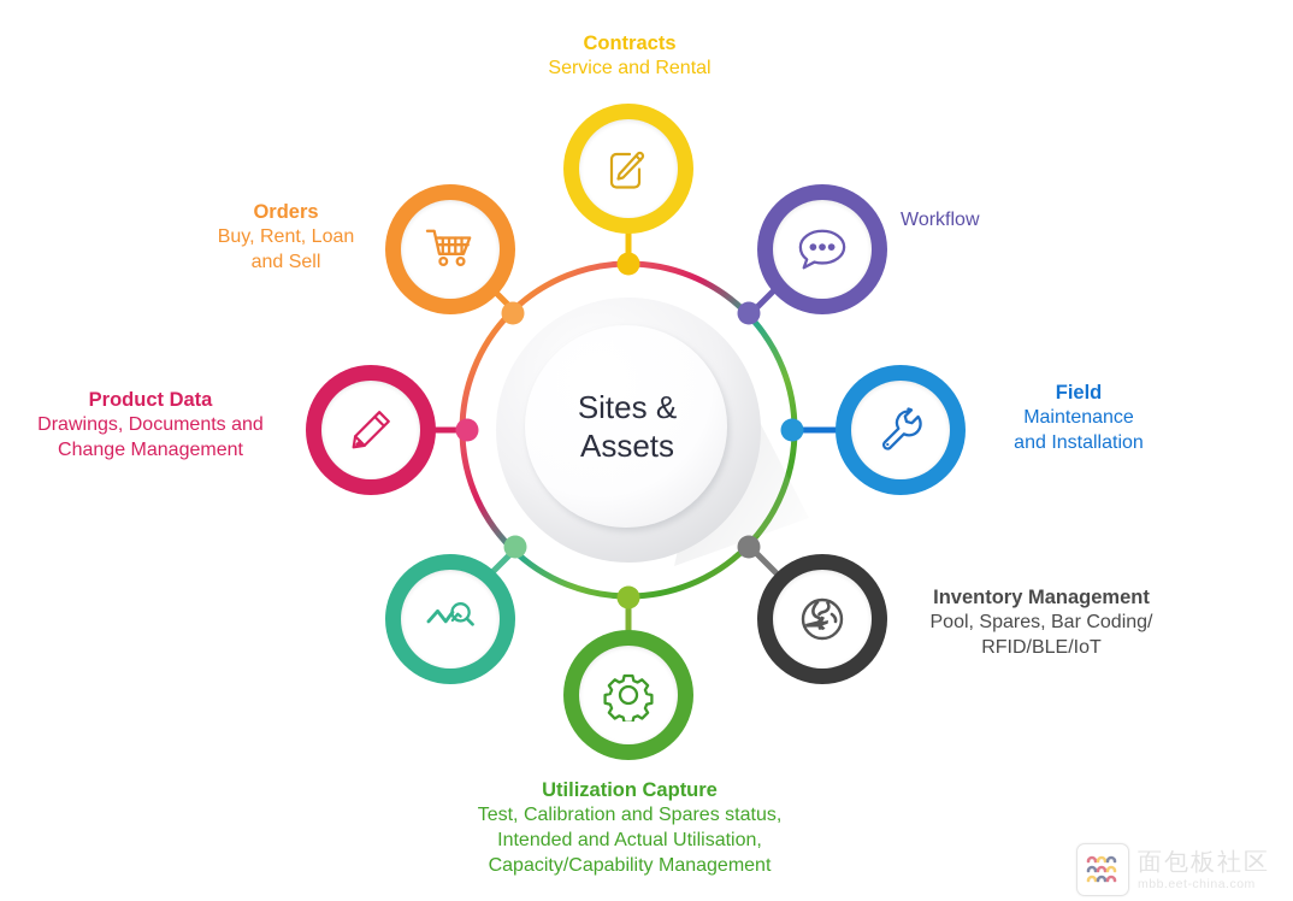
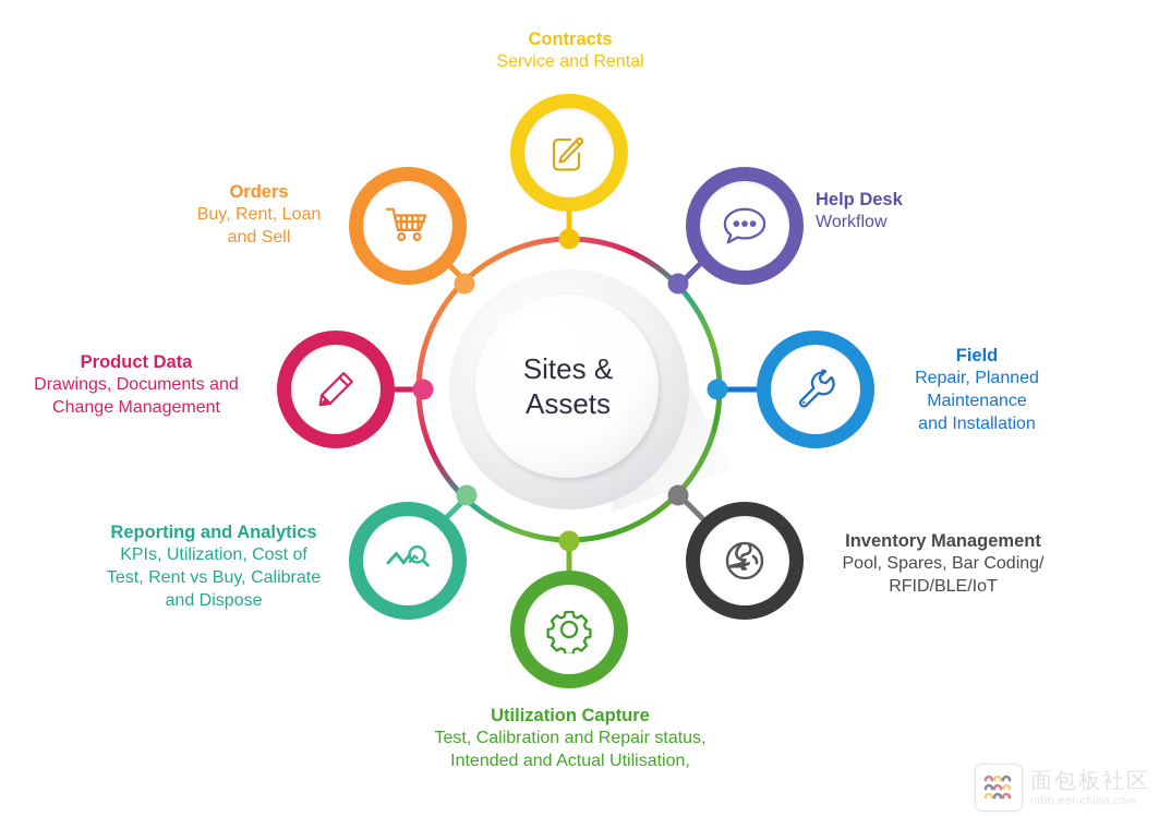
  Sites &
  Assets
  Contracts
  Service and Rental
  Orders
  Buy, Rent, Loan
  and Sell
+ Help Desk
  Workflow
  Product Data
  Drawings, Documents and
  Change Management
  Field
+ Repair, Planned
  Maintenance
  and Installation
+ Reporting and Analytics
+ KPIs, Utilization, Cost of
+ Test, Rent vs Buy, Calibrate
+ and Dispose
  Inventory Management
  Pool, Spares, Bar Coding/
  RFID/BLE/IoT
  Utilization Capture
- Test, Calibration and Spares status,
+ Test, Calibration and Repair status,
  Intended and Actual Utilisation,
- Capacity/Capability Management
  面包板社区
  mbb.eet-china.com
